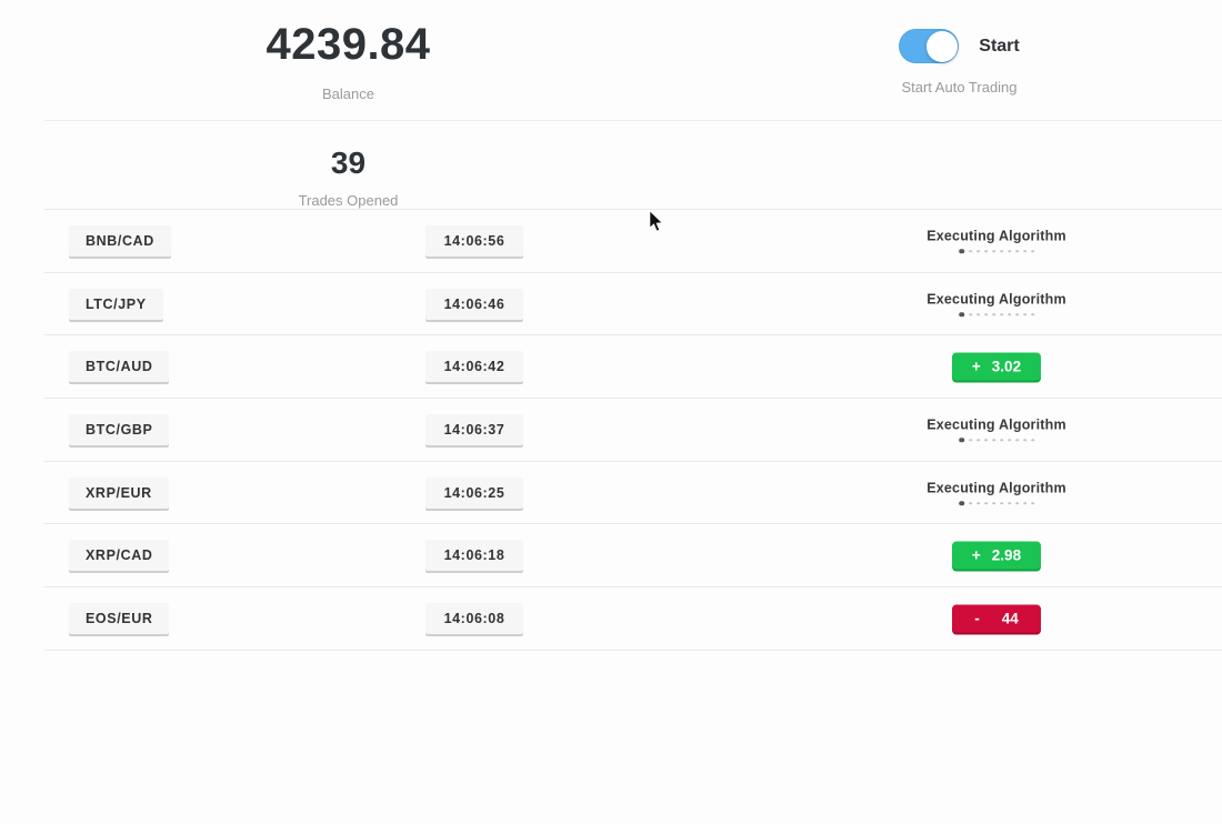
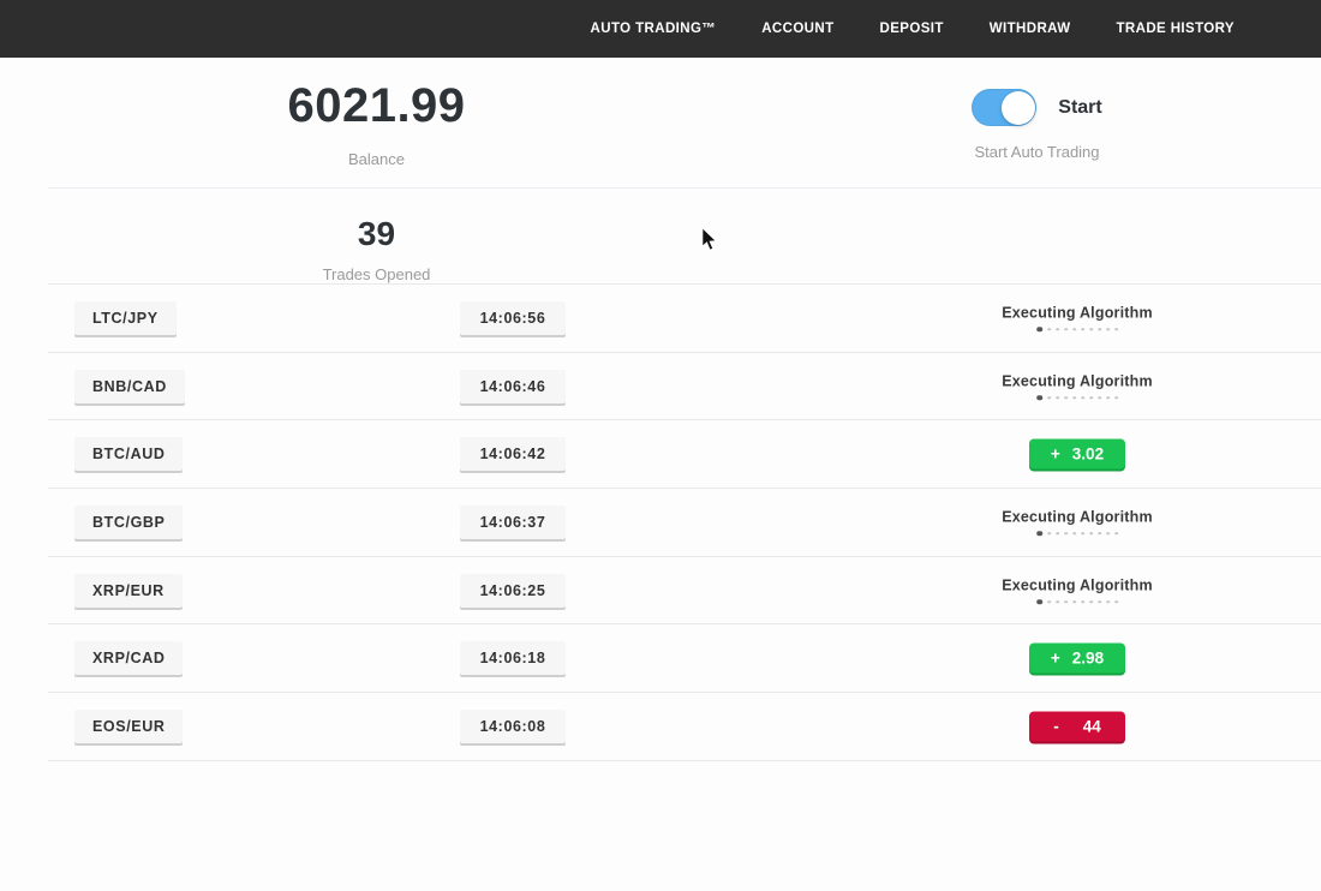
+ AUTO TRADING™
+ ACCOUNT
+ DEPOSIT
+ WITHDRAW
+ TRADE HISTORY
- 4239.84
+ 6021.99
  Balance
  Start
  Start Auto Trading
  39
  Trades Opened
- BNB/CAD
+ LTC/JPY
  14:06:56
  Executing Algorithm
- LTC/JPY
+ BNB/CAD
  14:06:46
  Executing Algorithm
  BTC/AUD
  14:06:42
  +
  3.02
  BTC/GBP
  14:06:37
  Executing Algorithm
  XRP/EUR
  14:06:25
  Executing Algorithm
  XRP/CAD
  14:06:18
  +
  2.98
  EOS/EUR
  14:06:08
  -
  44
